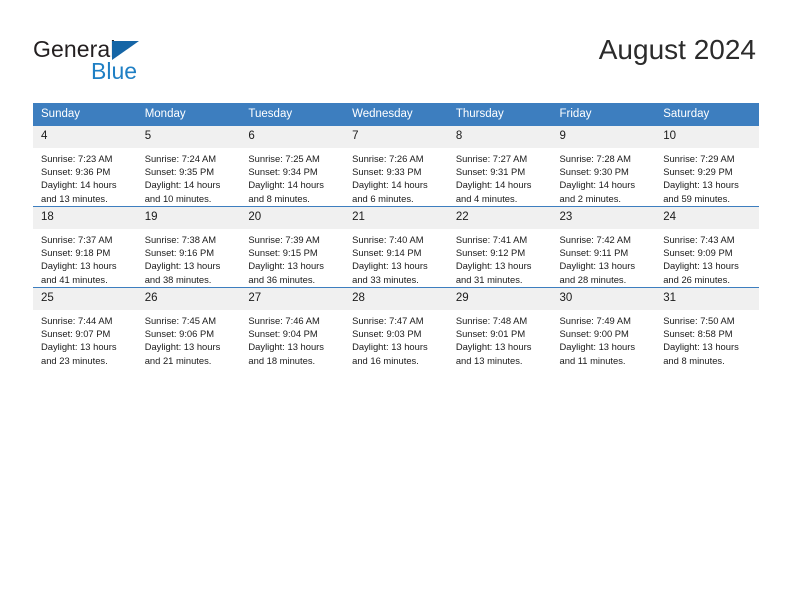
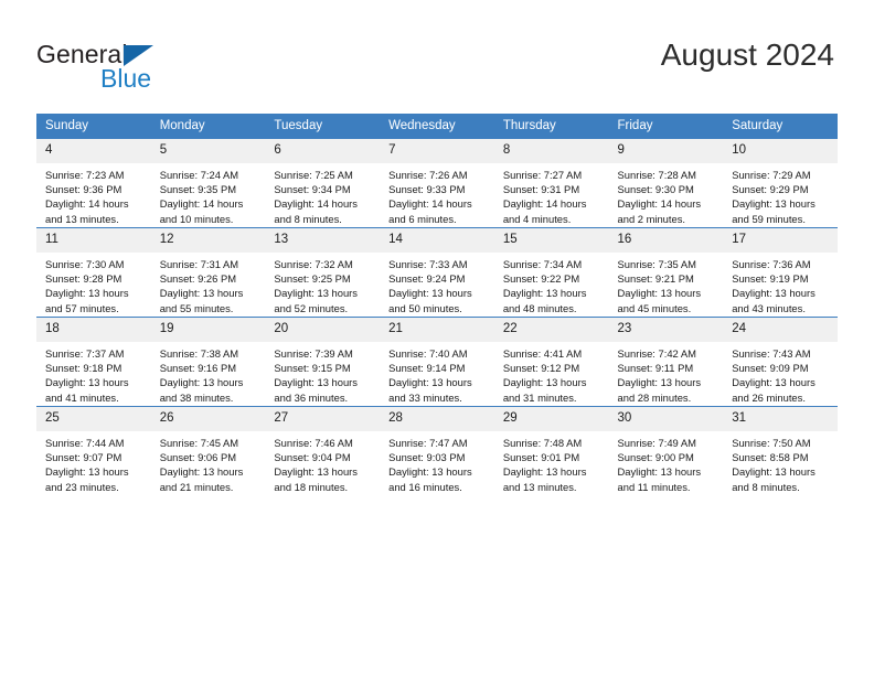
  General
  Blue
  August 2024
  Sunday	Monday	Tuesday	Wednesday	Thursday	Friday	Saturday
  4Sunrise: 7:23 AMSunset: 9:36 PMDaylight: 14 hoursand 13 minutes.	5Sunrise: 7:24 AMSunset: 9:35 PMDaylight: 14 hoursand 10 minutes.	6Sunrise: 7:25 AMSunset: 9:34 PMDaylight: 14 hoursand 8 minutes.	7Sunrise: 7:26 AMSunset: 9:33 PMDaylight: 14 hoursand 6 minutes.	8Sunrise: 7:27 AMSunset: 9:31 PMDaylight: 14 hoursand 4 minutes.	9Sunrise: 7:28 AMSunset: 9:30 PMDaylight: 14 hoursand 2 minutes.	10Sunrise: 7:29 AMSunset: 9:29 PMDaylight: 13 hoursand 59 minutes.
+ 11Sunrise: 7:30 AMSunset: 9:28 PMDaylight: 13 hoursand 57 minutes.	12Sunrise: 7:31 AMSunset: 9:26 PMDaylight: 13 hoursand 55 minutes.	13Sunrise: 7:32 AMSunset: 9:25 PMDaylight: 13 hoursand 52 minutes.	14Sunrise: 7:33 AMSunset: 9:24 PMDaylight: 13 hoursand 50 minutes.	15Sunrise: 7:34 AMSunset: 9:22 PMDaylight: 13 hoursand 48 minutes.	16Sunrise: 7:35 AMSunset: 9:21 PMDaylight: 13 hoursand 45 minutes.	17Sunrise: 7:36 AMSunset: 9:19 PMDaylight: 13 hoursand 43 minutes.
- 18Sunrise: 7:37 AMSunset: 9:18 PMDaylight: 13 hoursand 41 minutes.	19Sunrise: 7:38 AMSunset: 9:16 PMDaylight: 13 hoursand 38 minutes.	20Sunrise: 7:39 AMSunset: 9:15 PMDaylight: 13 hoursand 36 minutes.	21Sunrise: 7:40 AMSunset: 9:14 PMDaylight: 13 hoursand 33 minutes.	22Sunrise: 7:41 AMSunset: 9:12 PMDaylight: 13 hoursand 31 minutes.	23Sunrise: 7:42 AMSunset: 9:11 PMDaylight: 13 hoursand 28 minutes.	24Sunrise: 7:43 AMSunset: 9:09 PMDaylight: 13 hoursand 26 minutes.
+ 18Sunrise: 7:37 AMSunset: 9:18 PMDaylight: 13 hoursand 41 minutes.	19Sunrise: 7:38 AMSunset: 9:16 PMDaylight: 13 hoursand 38 minutes.	20Sunrise: 7:39 AMSunset: 9:15 PMDaylight: 13 hoursand 36 minutes.	21Sunrise: 7:40 AMSunset: 9:14 PMDaylight: 13 hoursand 33 minutes.	22Sunrise: 4:41 AMSunset: 9:12 PMDaylight: 13 hoursand 31 minutes.	23Sunrise: 7:42 AMSunset: 9:11 PMDaylight: 13 hoursand 28 minutes.	24Sunrise: 7:43 AMSunset: 9:09 PMDaylight: 13 hoursand 26 minutes.
  25Sunrise: 7:44 AMSunset: 9:07 PMDaylight: 13 hoursand 23 minutes.	26Sunrise: 7:45 AMSunset: 9:06 PMDaylight: 13 hoursand 21 minutes.	27Sunrise: 7:46 AMSunset: 9:04 PMDaylight: 13 hoursand 18 minutes.	28Sunrise: 7:47 AMSunset: 9:03 PMDaylight: 13 hoursand 16 minutes.	29Sunrise: 7:48 AMSunset: 9:01 PMDaylight: 13 hoursand 13 minutes.	30Sunrise: 7:49 AMSunset: 9:00 PMDaylight: 13 hoursand 11 minutes.	31Sunrise: 7:50 AMSunset: 8:58 PMDaylight: 13 hoursand 8 minutes.
